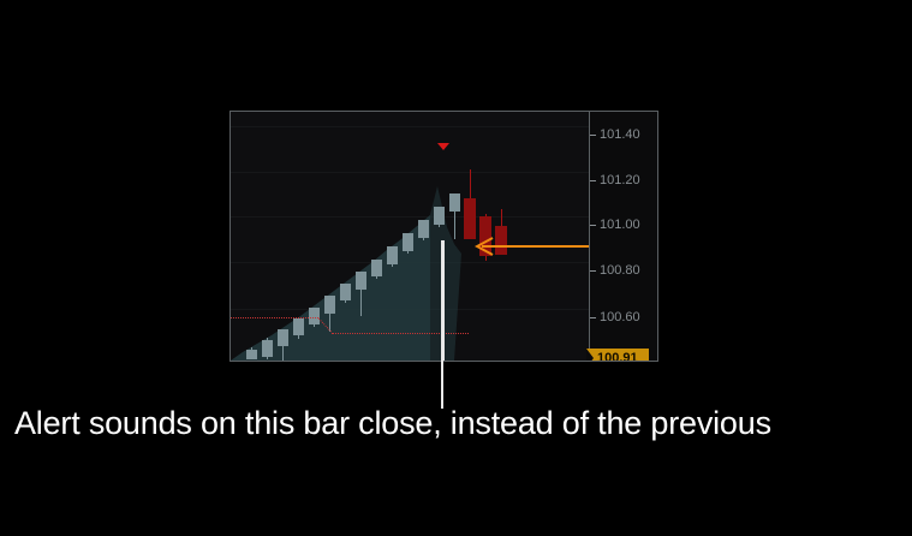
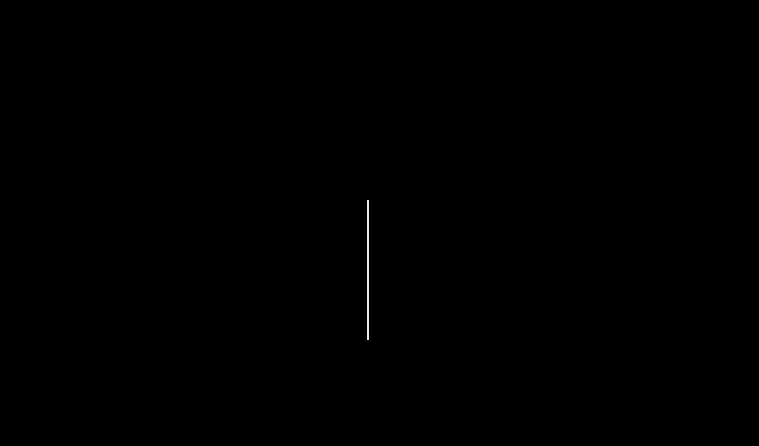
- 101.40
- 101.20
- 101.00
- 100.80
- 100.60
- 100.91
- Alert sounds on this bar close, instead of the previous
